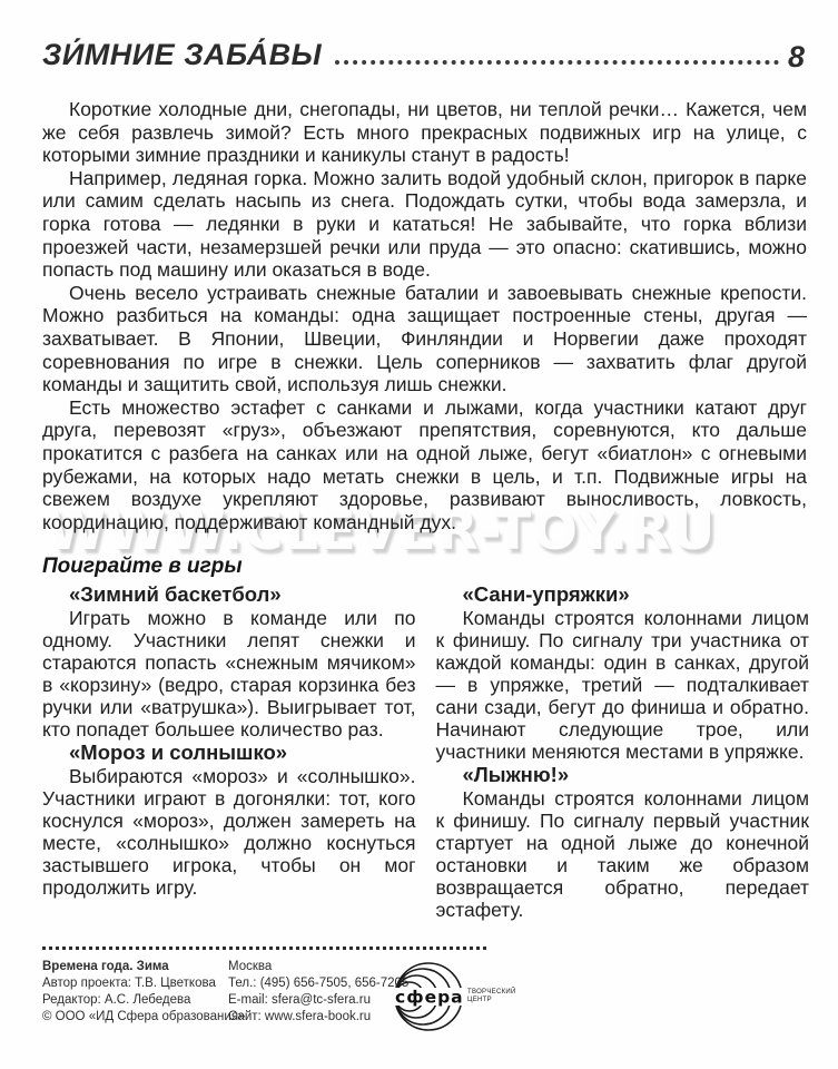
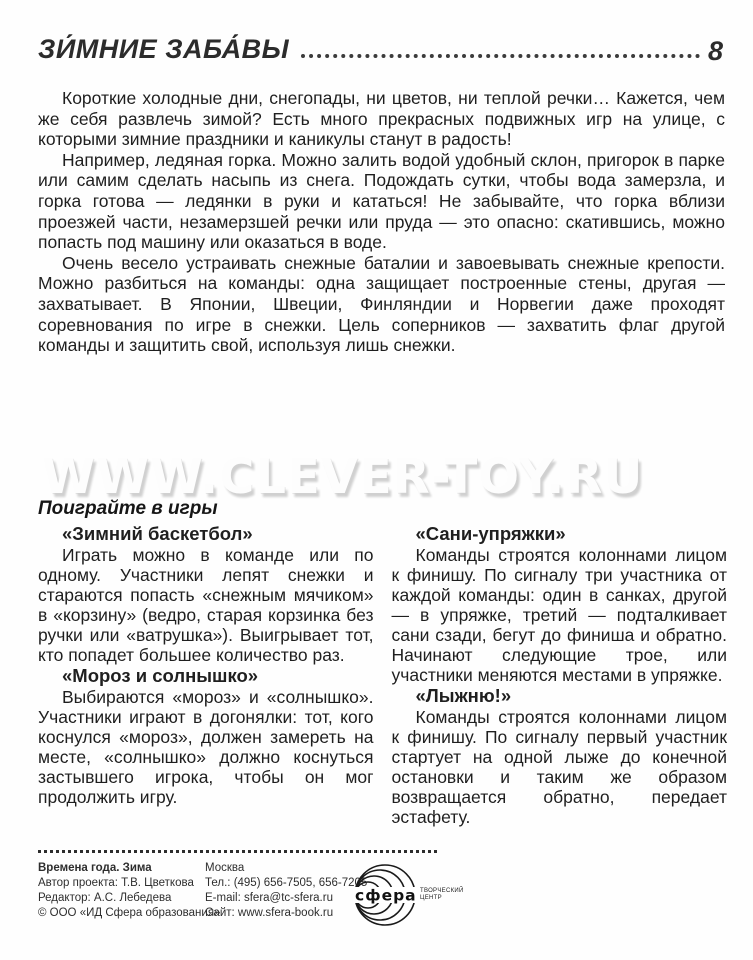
  ЗИ́МНИЕ ЗАБА́ВЫ
  8
  Короткие холодные дни, снегопады, ни цветов, ни теплой речки… Кажется, чем же себя развлечь зимой? Есть много прекрасных подвижных игр на улице, с которыми зимние праздники и каникулы станут в радость!
  Например, ледяная горка. Можно залить водой удобный склон, пригорок в парке или самим сделать насыпь из снега. Подождать сутки, чтобы вода замерзла, и горка готова — ледянки в руки и кататься! Не забывайте, что горка вблизи проезжей части, незамерзшей речки или пруда — это опасно: скатившись, можно попасть под машину или оказаться в воде.
  Очень весело устраивать снежные баталии и завоевывать снежные крепости. Можно разбиться на команды: одна защищает построенные стены, другая — захватывает. В Японии, Швеции, Финляндии и Норвегии даже проходят соревнования по игре в снежки. Цель соперников — захватить флаг другой команды и защитить свой, используя лишь снежки.
- Есть множество эстафет с санками и лыжами, когда участники катают друг друга, перевозят «груз», объезжают препятствия, соревнуются, кто дальше прокатится с разбега на санках или на одной лыже, бегут «биатлон» с огневыми рубежами, на которых надо метать снежки в цель, и т.п. Подвижные игры на свежем воздухе укрепляют здоровье, развивают выносливость, ловкость, координацию, поддерживают командный дух.
  WWW.CLEVER-TOY.RU
  Поиграйте в игры
  «Зимний баскетбол»
  Играть можно в команде или по одному. Участники лепят снежки и стараются попасть «снежным мячиком» в «корзину» (ведро, старая корзинка без ручки или «ватрушка»). Выигрывает тот, кто попадет большее количество раз.
  «Мороз и солнышко»
  Выбираются «мороз» и «солнышко». Участники играют в догонялки: тот, кого коснулся «мороз», должен замереть на месте, «солнышко» должно коснуться застывшего игрока, чтобы он мог продолжить игру.
  «Сани-упряжки»
  Команды строятся колоннами лицом к финишу. По сигналу три участника от каждой команды: один в санках, другой — в упряжке, третий — подталкивает сани сзади, бегут до финиша и обратно. Начинают следующие трое, или участники меняются местами в упряжке.
  «Лыжню!»
  Команды строятся колоннами лицом к финишу. По сигналу первый участник стартует на одной лыже до конечной остановки и таким же образом возвращается обратно, передает эстафету.
  Времена года. Зима
  Автор проекта: Т.В. Цветкова
  Редактор: А.С. Лебедева
  © ООО «ИД Сфера образовани
  Москва
  Тел.: (495) 656-7505, 656-72
  E-mail: sfera@tc-sfera.ru
  Сайт: www.sfera-book.ru
  сфера
